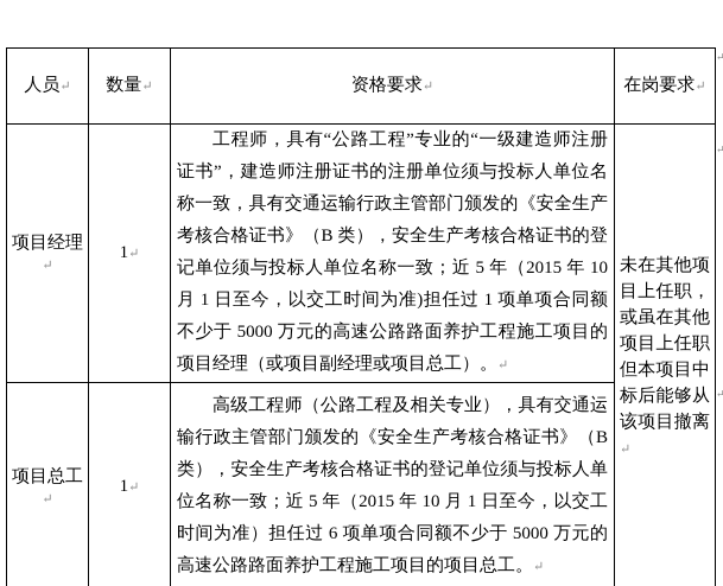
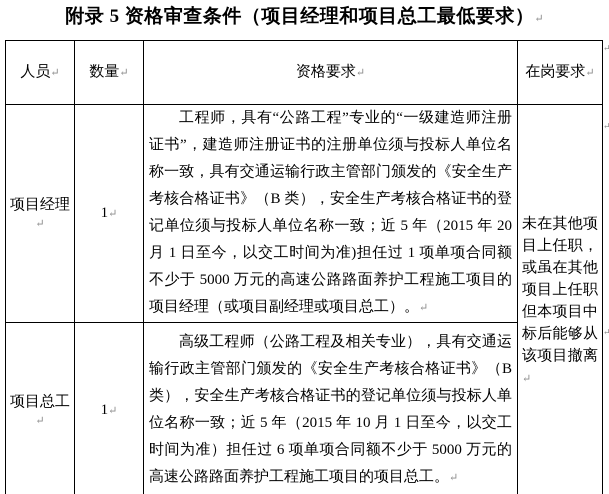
+ 附录 5 资格审查条件（项目经理和项目总工最低要求）↵
  人员↵	数量↵	资格要求↵	在岗要求↵
- 项目经理↵	1↵	工程师，具有“公路工程”专业的“一级建造师注册证书”，建造师注册证书的注册单位须与投标人单位名称一致，具有交通运输行政主管部门颁发的《安全生产考核合格证书》（B 类），安全生产考核合格证书的登记单位须与投标人单位名称一致；近 5 年（2015 年 10 月 1 日至今，以交工时间为准)担任过 1 项单项合同额不少于 5000 万元的高速公路路面养护工程施工项目的项目经理（或项目副经理或项目总工）。↵	未在其他项目上任职，或虽在其他项目上任职但本项目中标后能够从该项目撤离↵
+ 项目经理↵	1↵	工程师，具有“公路工程”专业的“一级建造师注册证书”，建造师注册证书的注册单位须与投标人单位名称一致，具有交通运输行政主管部门颁发的《安全生产考核合格证书》（B 类），安全生产考核合格证书的登记单位须与投标人单位名称一致；近 5 年（2015 年 20 月 1 日至今，以交工时间为准)担任过 1 项单项合同额不少于 5000 万元的高速公路路面养护工程施工项目的项目经理（或项目副经理或项目总工）。↵	未在其他项目上任职，或虽在其他项目上任职但本项目中标后能够从该项目撤离↵
  项目总工↵	1↵	高级工程师（公路工程及相关专业），具有交通运输行政主管部门颁发的《安全生产考核合格证书》（B 类），安全生产考核合格证书的登记单位须与投标人单位名称一致；近 5 年（2015 年 10 月 1 日至今，以交工时间为准）担任过 6 项单项合同额不少于 5000 万元的高速公路路面养护工程施工项目的项目总工。↵
  ↵
  ↵
  ↵
